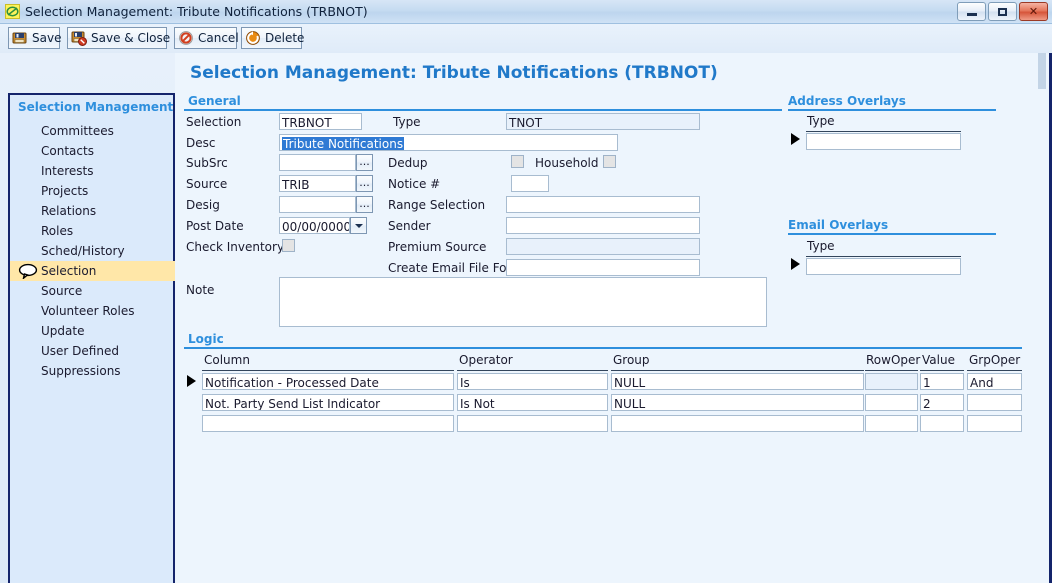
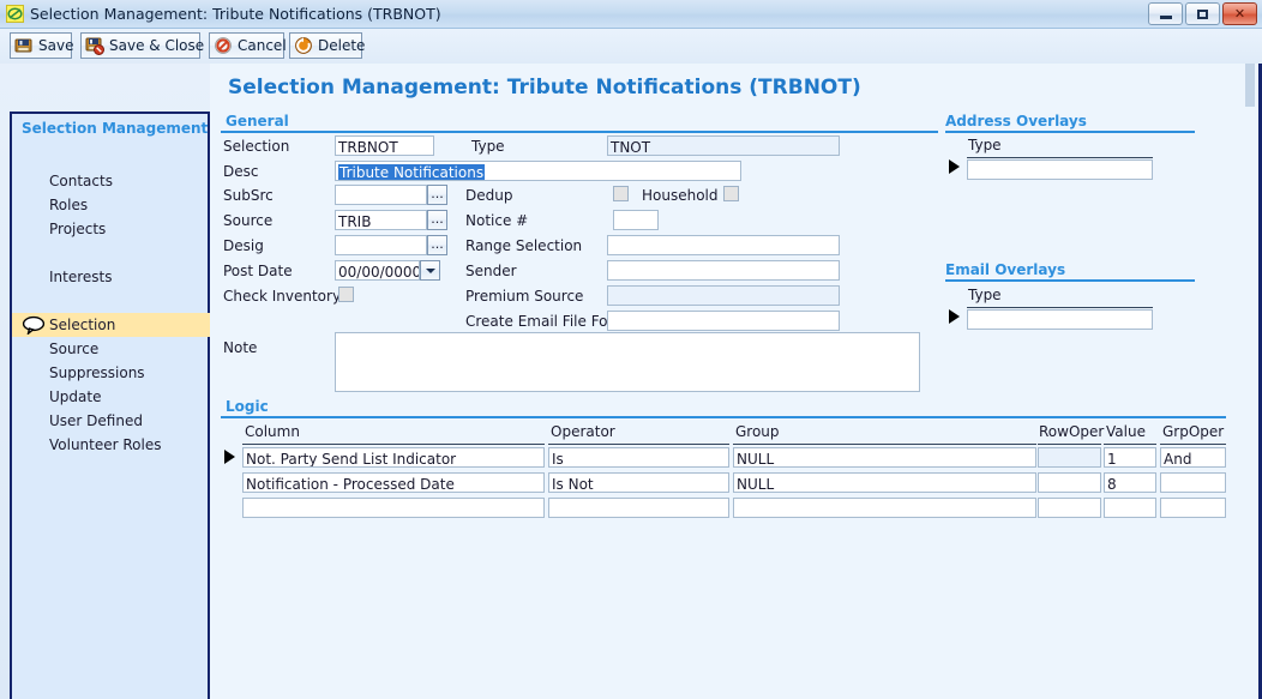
  Selection Management: Tribute Notifications (TRBNOT)
  ✕
  Save
  Save & Close
  Cancel
  Delete
  Selection Management
- Committees
  Contacts
- Interests
+ Roles
  Projects
- Relations
- Roles
+ Interests
- Sched/History
  Selection
  Source
- Volunteer Roles
+ Suppressions
  Update
  User Defined
- Suppressions
+ Volunteer Roles
  Selection Management: Tribute Notifications (TRBNOT)
  General
  Selection
  TRBNOT
  Type
  TNOT
  Desc
  Tribute Notifications
  SubSrc
  ...
  Dedup
  Household
  Source
  TRIB
  ...
  Notice #
  Desig
  ...
  Range Selection
  Post Date
  00/00/0000
  Sender
  Check Inventory
  Premium Source
  Create Email File Fo
  Note
  Address Overlays
  Type
  Email Overlays
  Type
  Logic
  Column
  Operator
  Group
  RowOper
  Value
  GrpOper
- Notification - Processed Date
+ Not. Party Send List Indicator
  Is
  NULL
  1
  And
- Not. Party Send List Indicator
+ Notification - Processed Date
  Is Not
  NULL
- 2
+ 8
